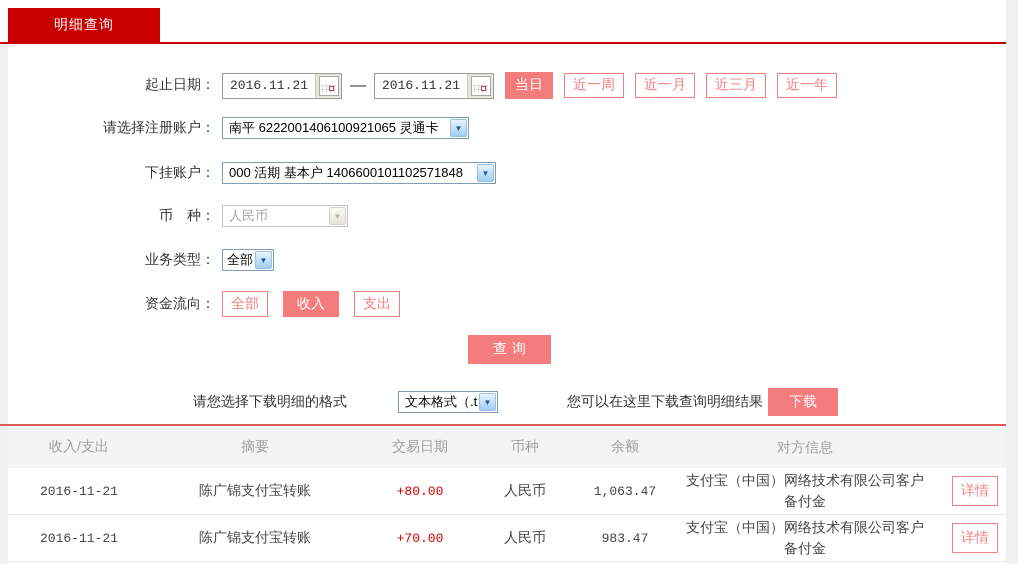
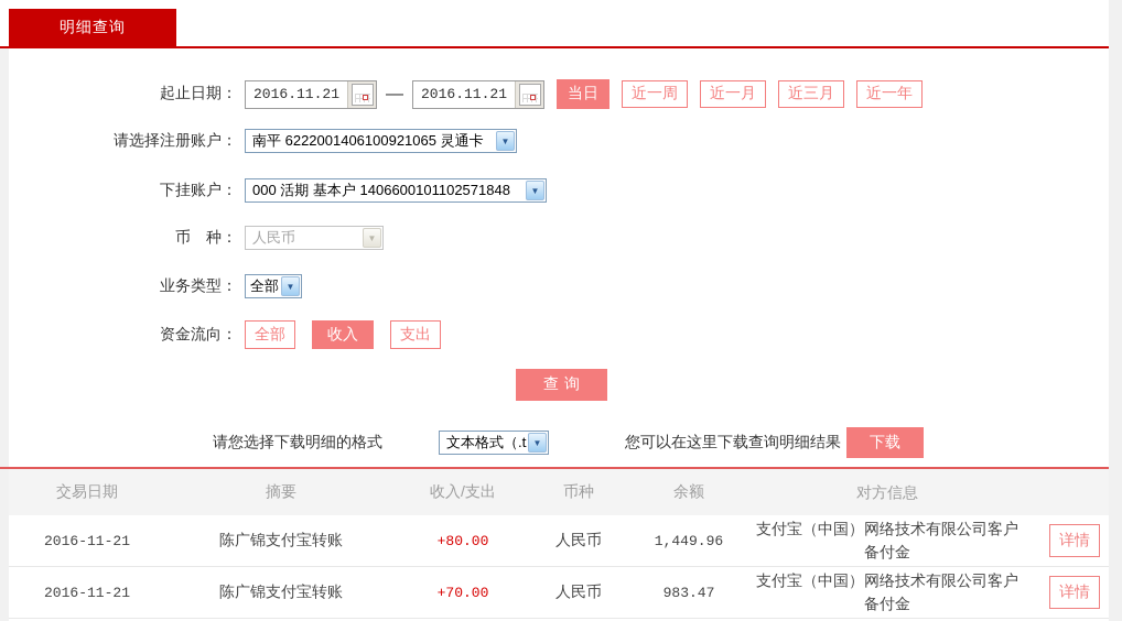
  明细查询
  起止日期：
  2016.11.21
  —
  2016.11.21
  当日
  近一周
  近一月
  近三月
  近一年
  请选择注册账户：
  南平 6222001406100921065 灵通卡
  ▼
  下挂账户：
  000 活期 基本户 1406600101102571848
  ▼
  币 种：
  人民币
  ▼
  业务类型：
  全部
  ▼
  资金流向：
  全部
  收入
  支出
  查询
  请您选择下载明细的格式
  文本格式（.t
  ▼
  您可以在这里下载查询明细结果
  下载
- 收入/支出
+ 交易日期
  摘要
- 交易日期
+ 收入/支出
  币种
  余额
  对方信息
  2016-11-21
  陈广锦支付宝转账
  +80.00
  人民币
- 1,063.47
+ 1,449.96
  支付宝（中国）网络技术有限公司客户备付金
  详情
  2016-11-21
  陈广锦支付宝转账
  +70.00
  人民币
  983.47
  支付宝（中国）网络技术有限公司客户备付金
  详情
